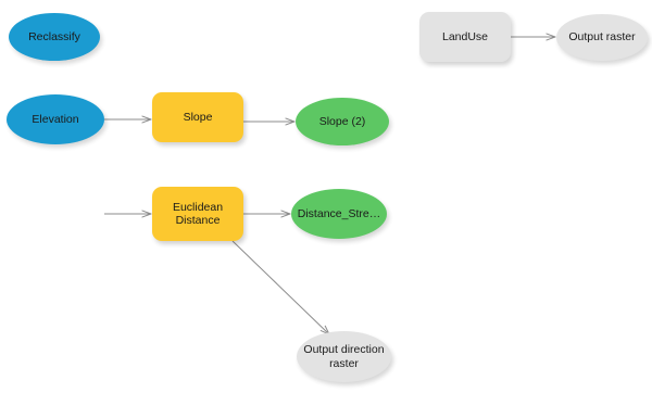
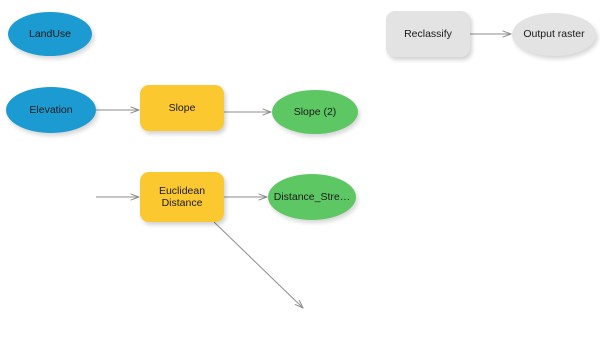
- Reclassify
+ LandUse
  Elevation
  Slope
  Slope (2)
  Euclidean
  Distance
  Distance_Stre…
- Output direction
- raster
- LandUse
+ Reclassify
  Output raster
